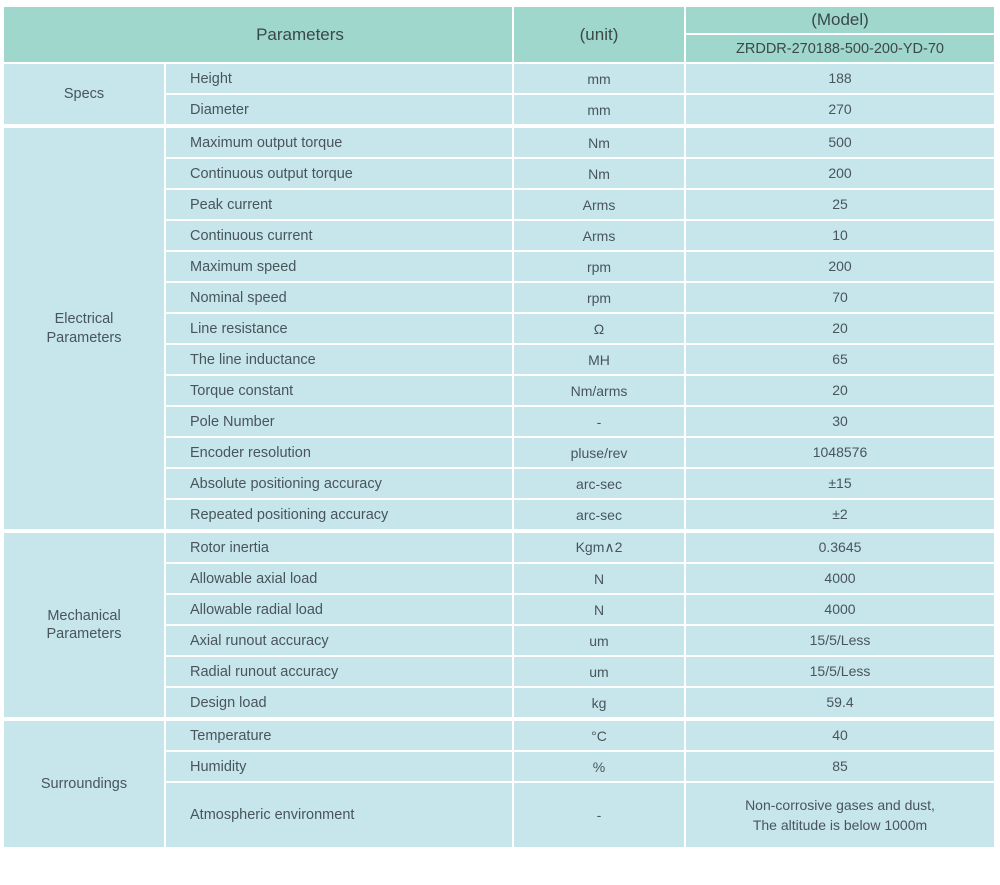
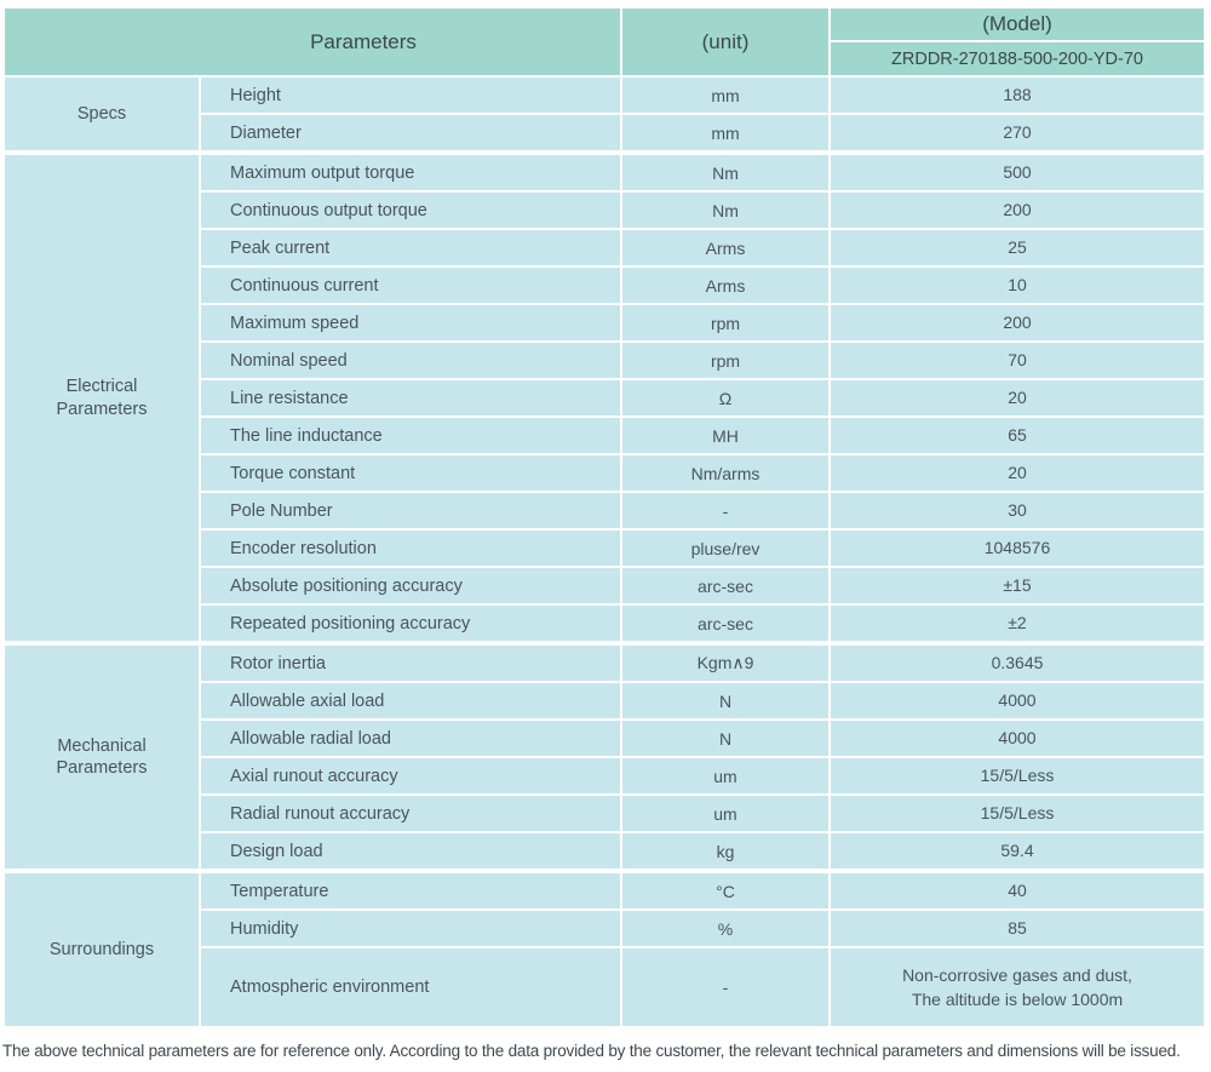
  Parameters	(unit)	(Model)
  ZRDDR-270188-500-200-YD-70
  Specs	Height	mm	188
  Diameter	mm	270
  Electrical Parameters	Maximum output torque	Nm	500
  Continuous output torque	Nm	200
  Peak current	Arms	25
  Continuous current	Arms	10
  Maximum speed	rpm	200
  Nominal speed	rpm	70
  Line resistance	Ω	20
  The line inductance	MH	65
  Torque constant	Nm/arms	20
  Pole Number	-	30
  Encoder resolution	pluse/rev	1048576
  Absolute positioning accuracy	arc-sec	±15
  Repeated positioning accuracy	arc-sec	±2
- Mechanical Parameters	Rotor inertia	Kgm∧2	0.3645
+ Mechanical Parameters	Rotor inertia	Kgm∧9	0.3645
  Allowable axial load	N	4000
  Allowable radial load	N	4000
  Axial runout accuracy	um	15/5/Less
  Radial runout accuracy	um	15/5/Less
  Design load	kg	59.4
  Surroundings	Temperature	°C	40
  Humidity	%	85
  Atmospheric environment	-	Non-corrosive gases and dust, The altitude is below 1000m
+ The above technical parameters are for reference only. According to the data provided by the customer, the relevant technical parameters and dimensions will be issued.
